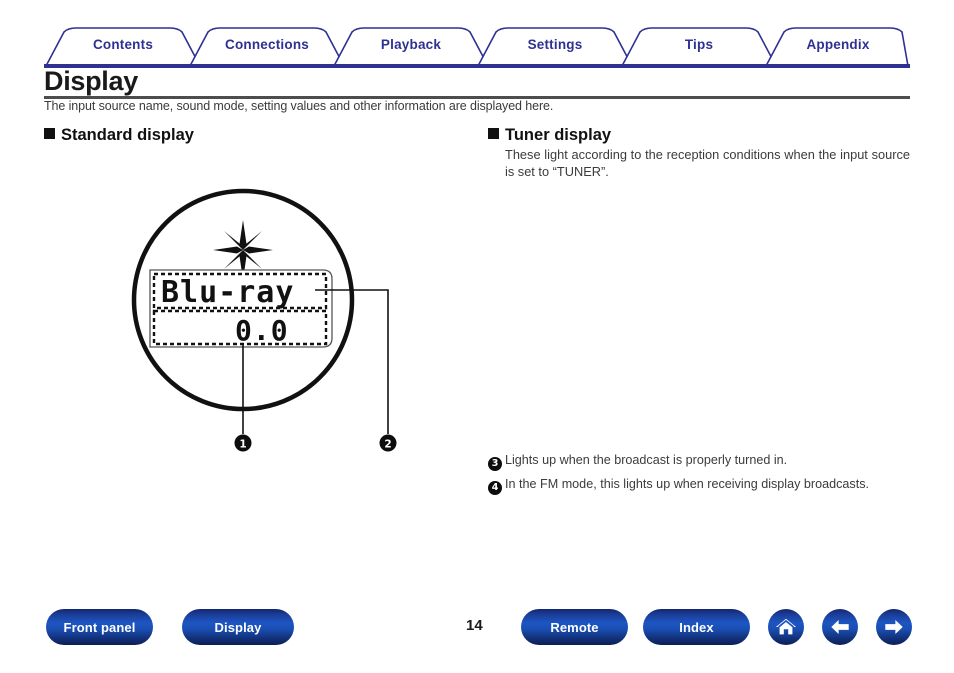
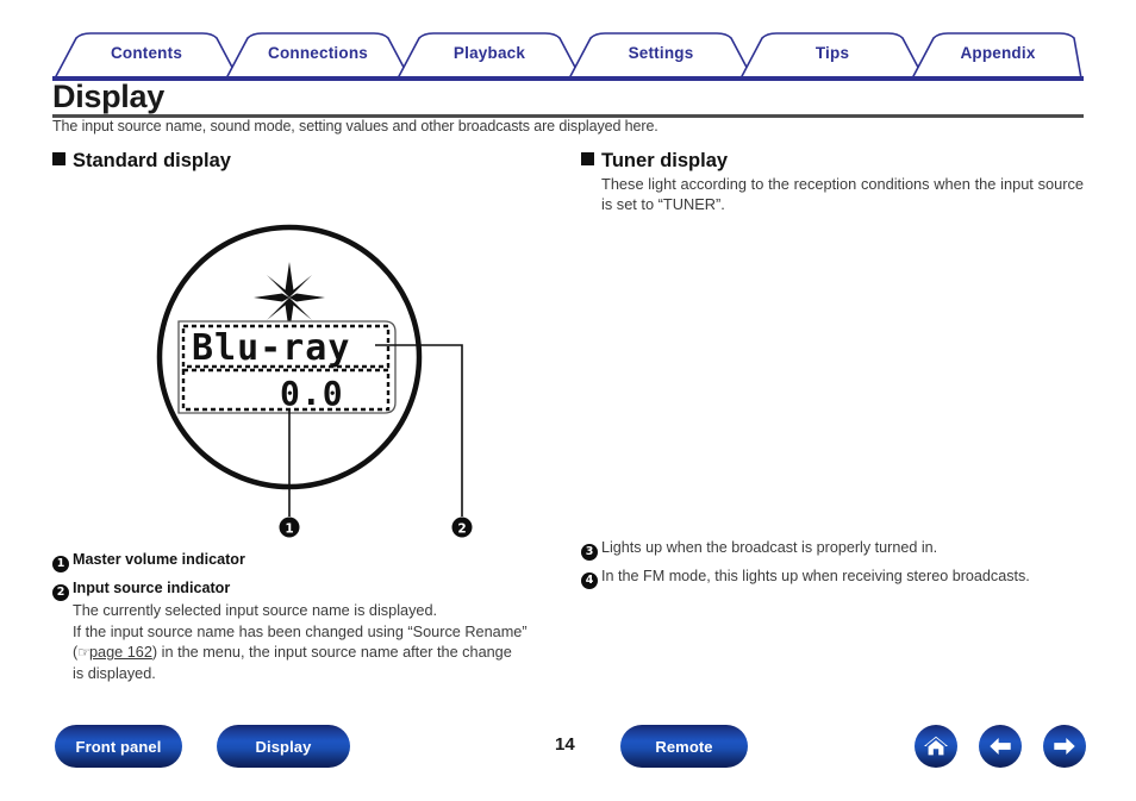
  Contents
  Connections
  Playback
  Settings
  Tips
  Appendix
  Display
- The input source name, sound mode, setting values and other information are displayed here.
+ The input source name, sound mode, setting values and other broadcasts are displayed here.
  Standard display
  Blu-ray
  0.0
  1
  2
+ 1 Master volume indicator
+ 2 Input source indicator
+ The currently selected input source name is displayed.
+ If the input source name has been changed using “Source Rename”
+ (☞page 162) in the menu, the input source name after the change
+ is displayed.
  Tuner display
  These light according to the reception conditions when the input source is set to “TUNER”.
  3 Lights up when the broadcast is properly turned in.
- 4 In the FM mode, this lights up when receiving display broadcasts.
+ 4 In the FM mode, this lights up when receiving stereo broadcasts.
  Front panel
  Display
  14
  Remote
- Index
